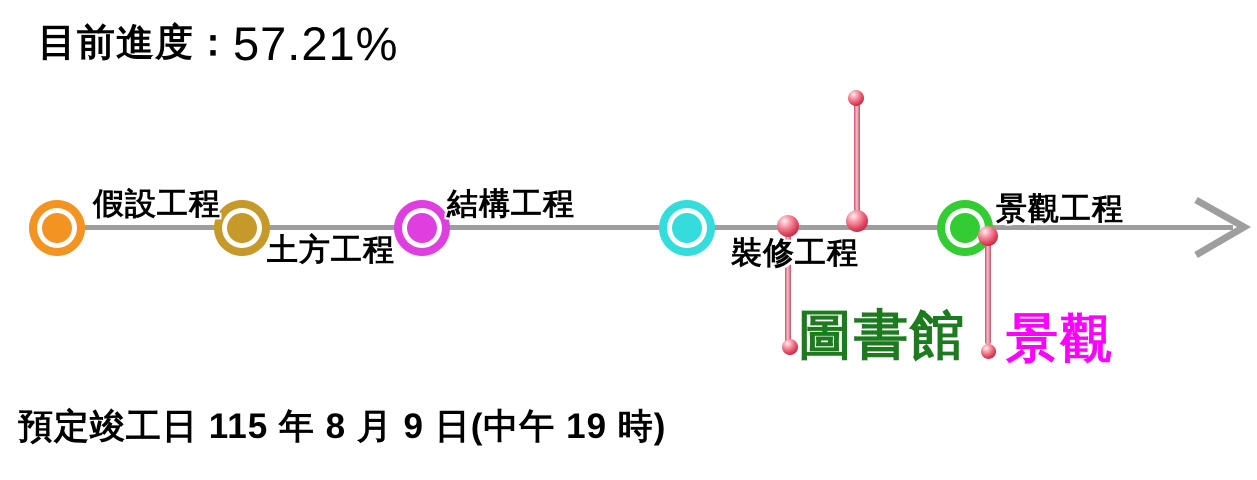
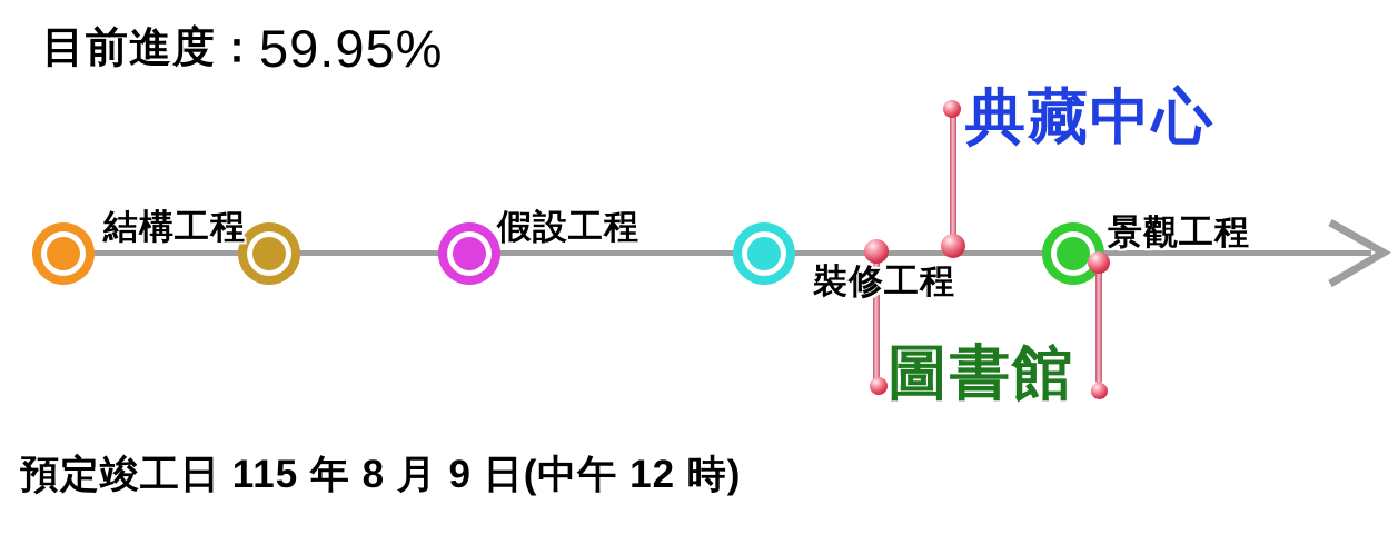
  目前進度：
- 57.21%
+ 59.95%
- 假設工程
+ 結構工程
- 土方工程
- 結構工程
+ 假設工程
  裝修工程
  景觀工程
+ 典藏中心
  圖書館
- 景觀
- 預定竣工日 115 年 8 月 9 日(中午 19 時)
+ 預定竣工日 115 年 8 月 9 日(中午 12 時)
